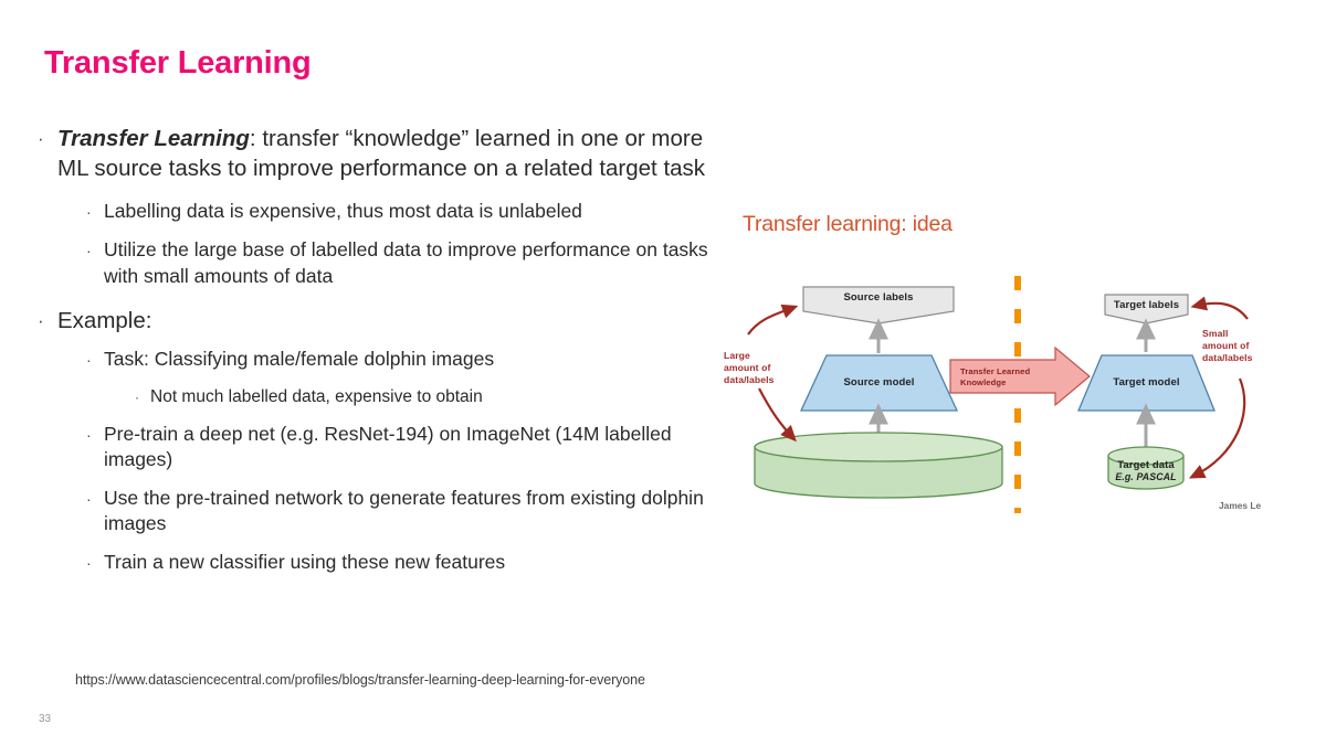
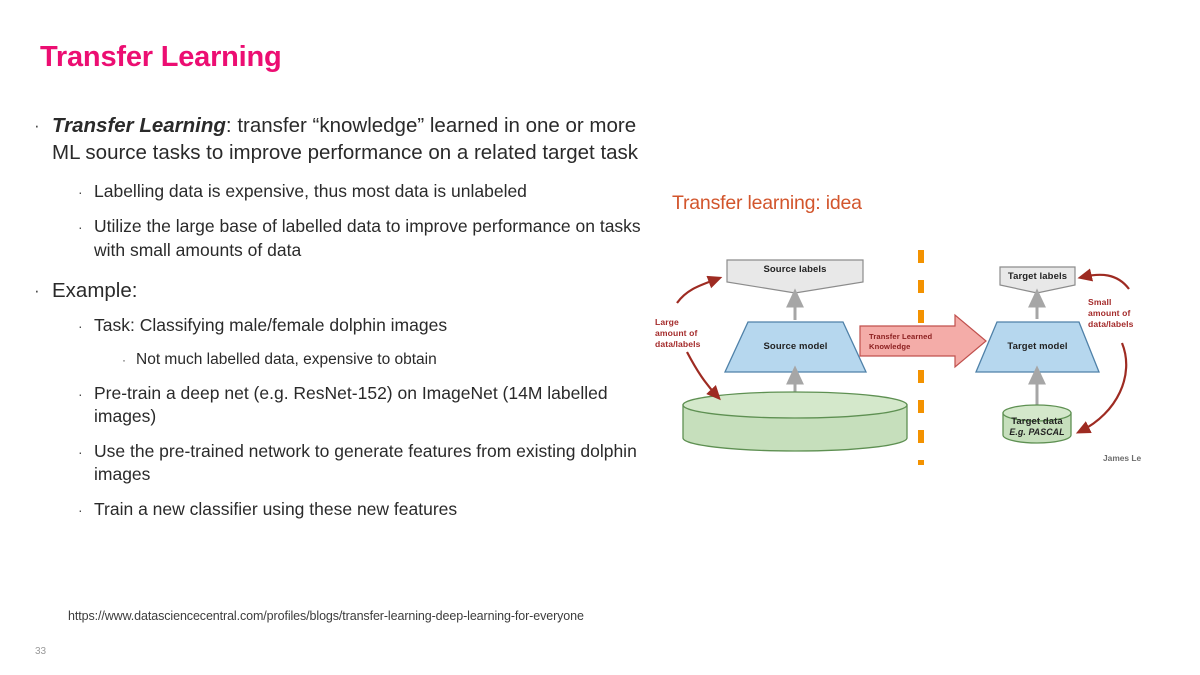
  Transfer Learning
  ·
  Transfer Learning: transfer “knowledge” learned in one or more ML source tasks to improve performance on a related target task
  ·
  Labelling data is expensive, thus most data is unlabeled
  ·
  Utilize the large base of labelled data to improve performance on tasks with small amounts of data
  ·
  Example:
  ·
  Task: Classifying male/female dolphin images
  ·
  Not much labelled data, expensive to obtain
  ·
- Pre-train a deep net (e.g. ResNet-194) on ImageNet (14M labelled images)
+ Pre-train a deep net (e.g. ResNet-152) on ImageNet (14M labelled images)
  ·
  Use the pre-trained network to generate features from existing dolphin images
  ·
  Train a new classifier using these new features
  https://www.datasciencecentral.com/profiles/blogs/transfer-learning-deep-learning-for-everyone
  33
  Transfer learning: idea
  Source labels
  Source model
  Large
  amount of
  data/labels
  Transfer Learned
  Knowledge
  Target labels
  Target model
  Target data
  E.g. PASCAL
  Small
  amount of
  data/labels
  James Le
